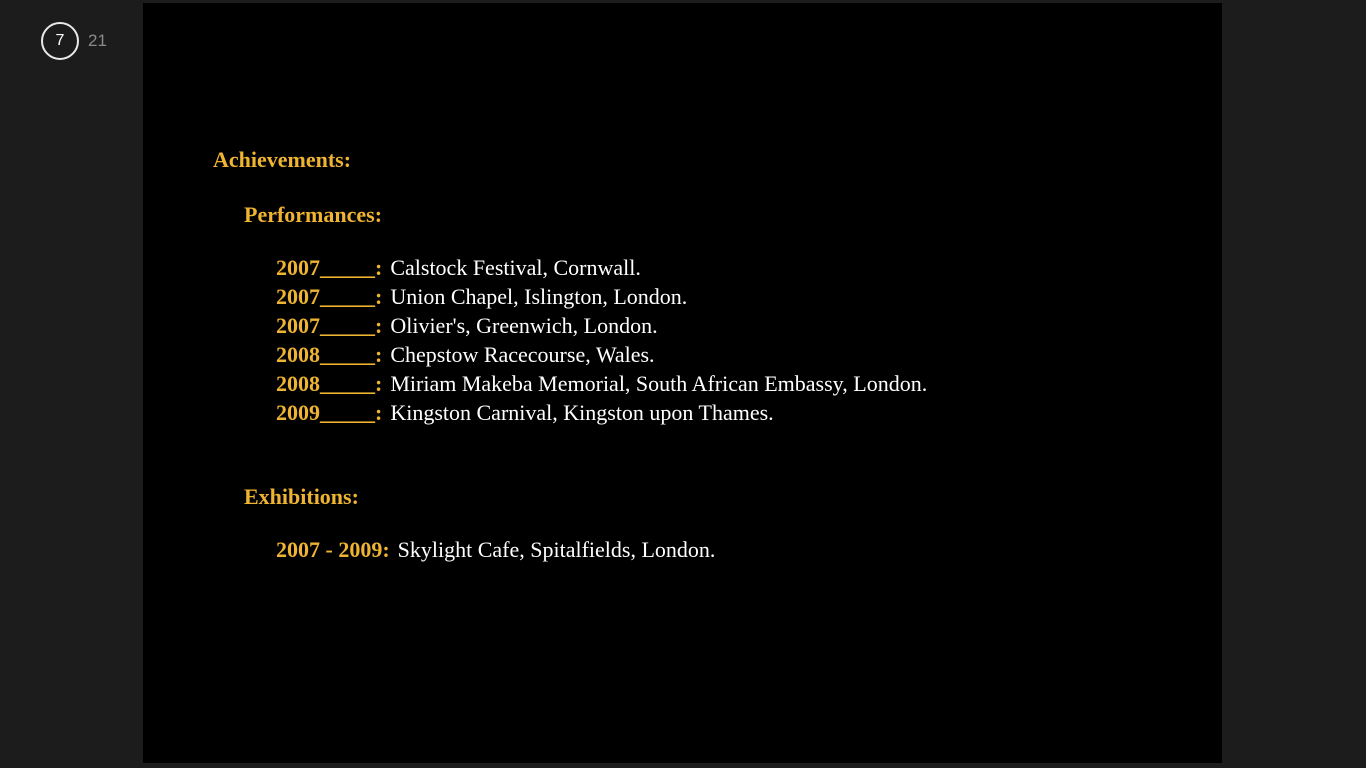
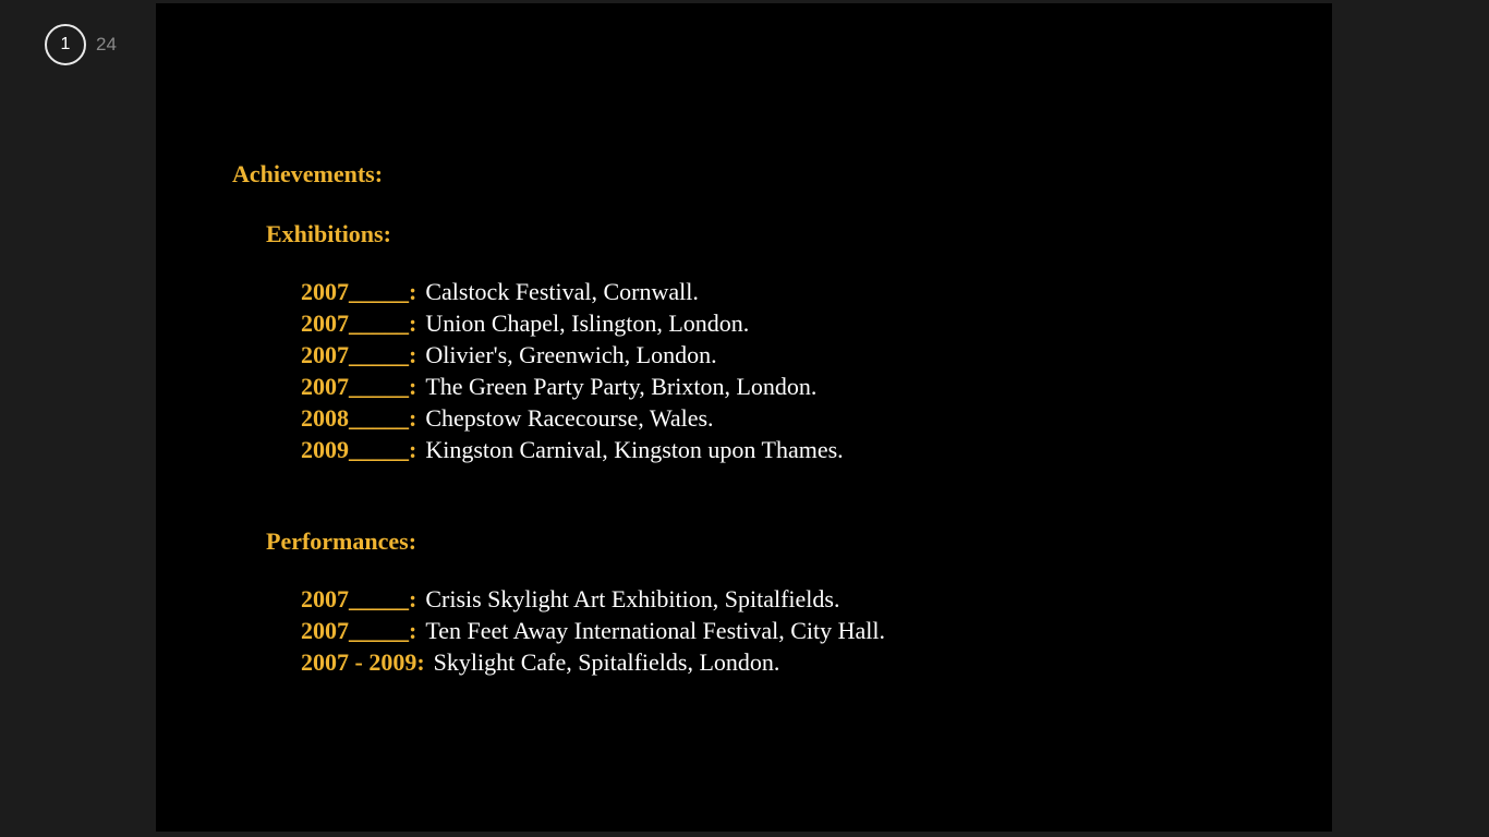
- 7
+ 1
- 21
+ 24
  Achievements:
- Performances:
+ Exhibitions:
  2007_____: Calstock Festival, Cornwall.
  2007_____: Union Chapel, Islington, London.
  2007_____: Olivier's, Greenwich, London.
+ 2007_____: The Green Party Party, Brixton, London.
  2008_____: Chepstow Racecourse, Wales.
- 2008_____: Miriam Makeba Memorial, South African Embassy, London.
  2009_____: Kingston Carnival, Kingston upon Thames.
- Exhibitions:
+ Performances:
+ 2007_____: Crisis Skylight Art Exhibition, Spitalfields.
+ 2007_____: Ten Feet Away International Festival, City Hall.
  2007 - 2009: Skylight Cafe, Spitalfields, London.
